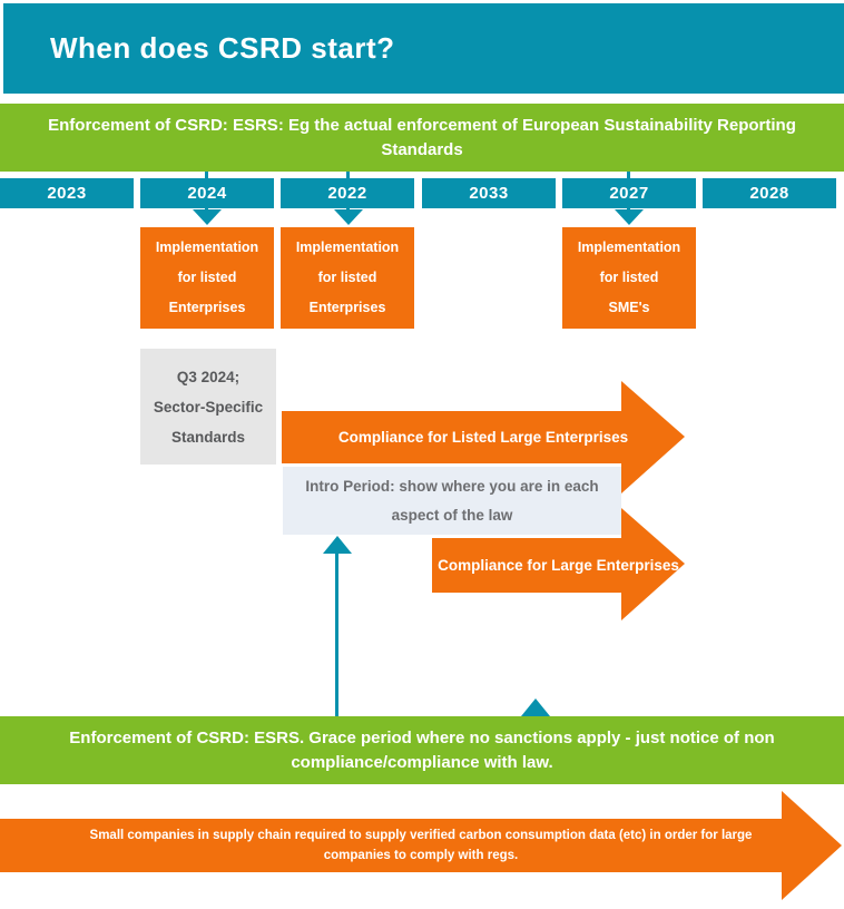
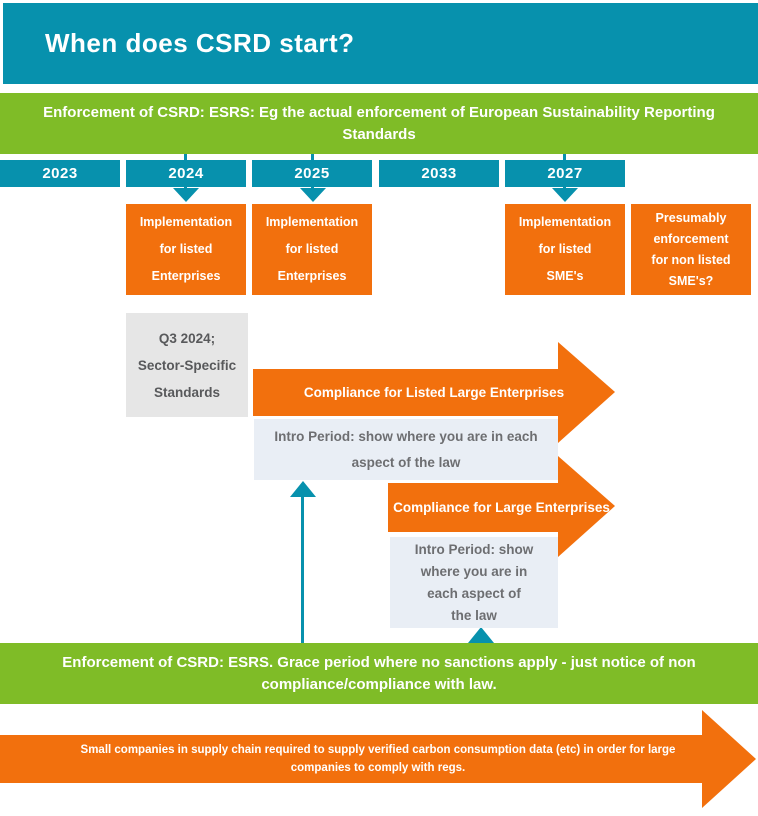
  When does CSRD start?
  Enforcement of CSRD: ESRS: Eg the actual enforcement of European Sustainability Reporting
  Standards
  2023
  2024
- 2022
+ 2025
  2033
  2027
- 2028
  Implementation
  for listed
  Enterprises
  Implementation
  for listed
  Enterprises
  Implementation
  for listed
  SME's
+ Presumably
+ enforcement
+ for non listed
+ SME's?
  Q3 2024;
  Sector-Specific
  Standards
  Compliance for Listed Large Enterprises
  Intro Period: show where you are in each
  aspect of the law
  Compliance for Large Enterprises
+ Intro Period: show
+ where you are in
+ each aspect of
+ the law
  Enforcement of CSRD: ESRS. Grace period where no sanctions apply - just notice of non
  compliance/compliance with law.
  Small companies in supply chain required to supply verified carbon consumption data (etc) in order for large
  companies to comply with regs.
